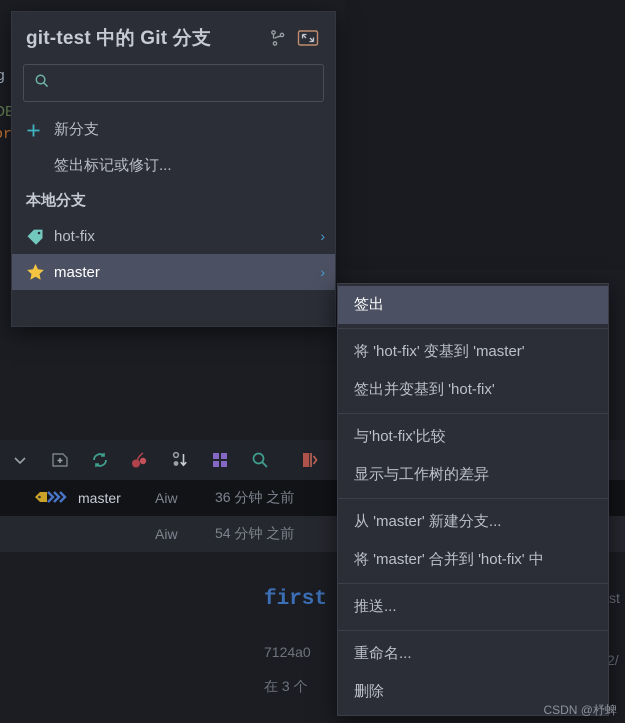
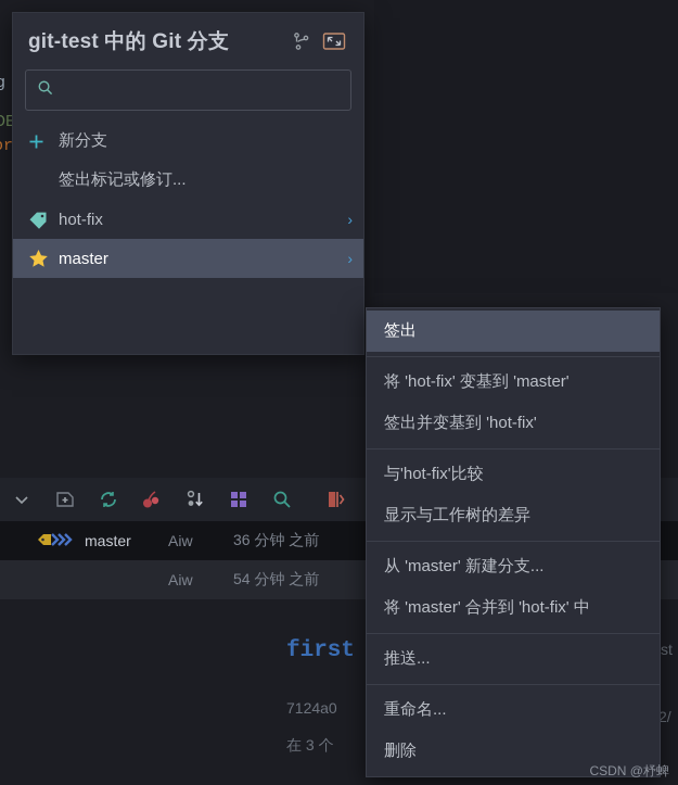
  g
  DE
  master
  Aiw
  36 分钟 之前
  Aiw
  54 分钟 之前
  first
  7124a0
  在 3 个
  st
  2/
  git-test 中的 Git 分支
  新分支
  签出标记或修订...
- 本地分支
  hot-fix
  ›
  master
  ›
  签出
  将 'hot-fix' 变基到 'master'
  签出并变基到 'hot-fix'
  与'hot-fix'比较
  显示与工作树的差异
  从 'master' 新建分支...
  将 'master' 合并到 'hot-fix' 中
  推送...
  重命名...
  删除
  CSDN @杼蜱
